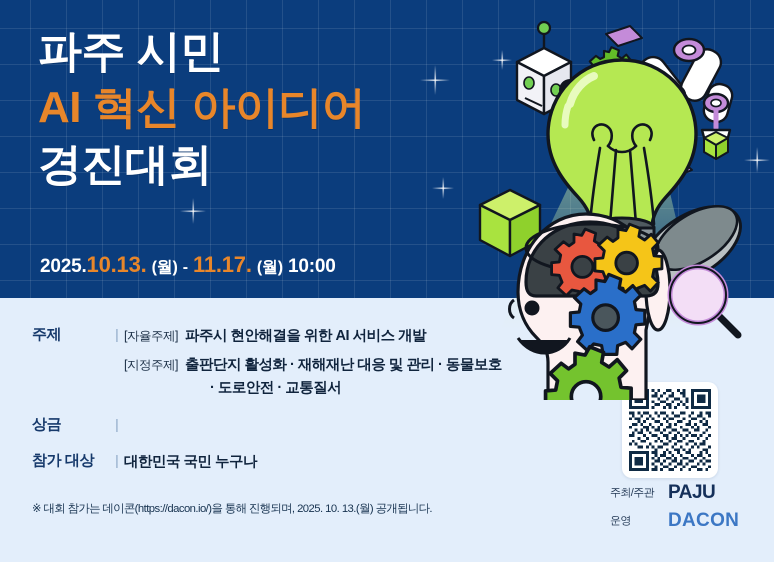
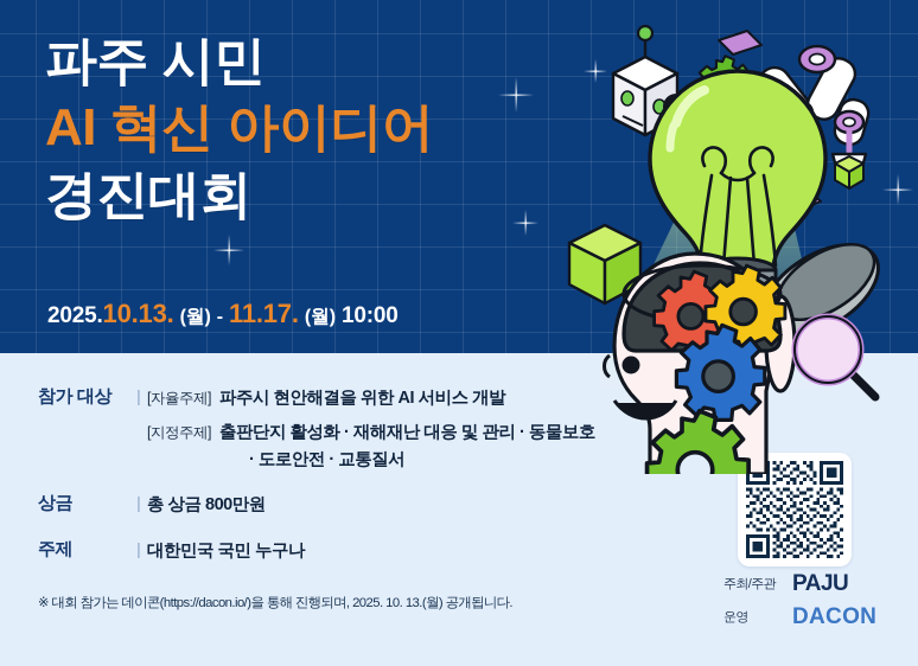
  파주 시민
  AI 혁신 아이디어
  경진대회
  2025.10.13. (월) - 11.17. (월) 10:00
- 주제
+ 참가 대상
  |
  [자율주제]
  파주시 현안해결을 위한 AI 서비스 개발
  [지정주제]
  출판단지 활성화 · 재해재난 대응 및 관리 · 동물보호
  · 도로안전 · 교통질서
  상금
  |
+ 총 상금 800만원
- 참가 대상
+ 주제
  |
  대한민국 국민 누구나
  ※ 대회 참가는 데이콘(https://dacon.io/)을 통해 진행되며, 2025. 10. 13.(월) 공개됩니다.
  주최/주관
  PAJU
  운영
  DACON
